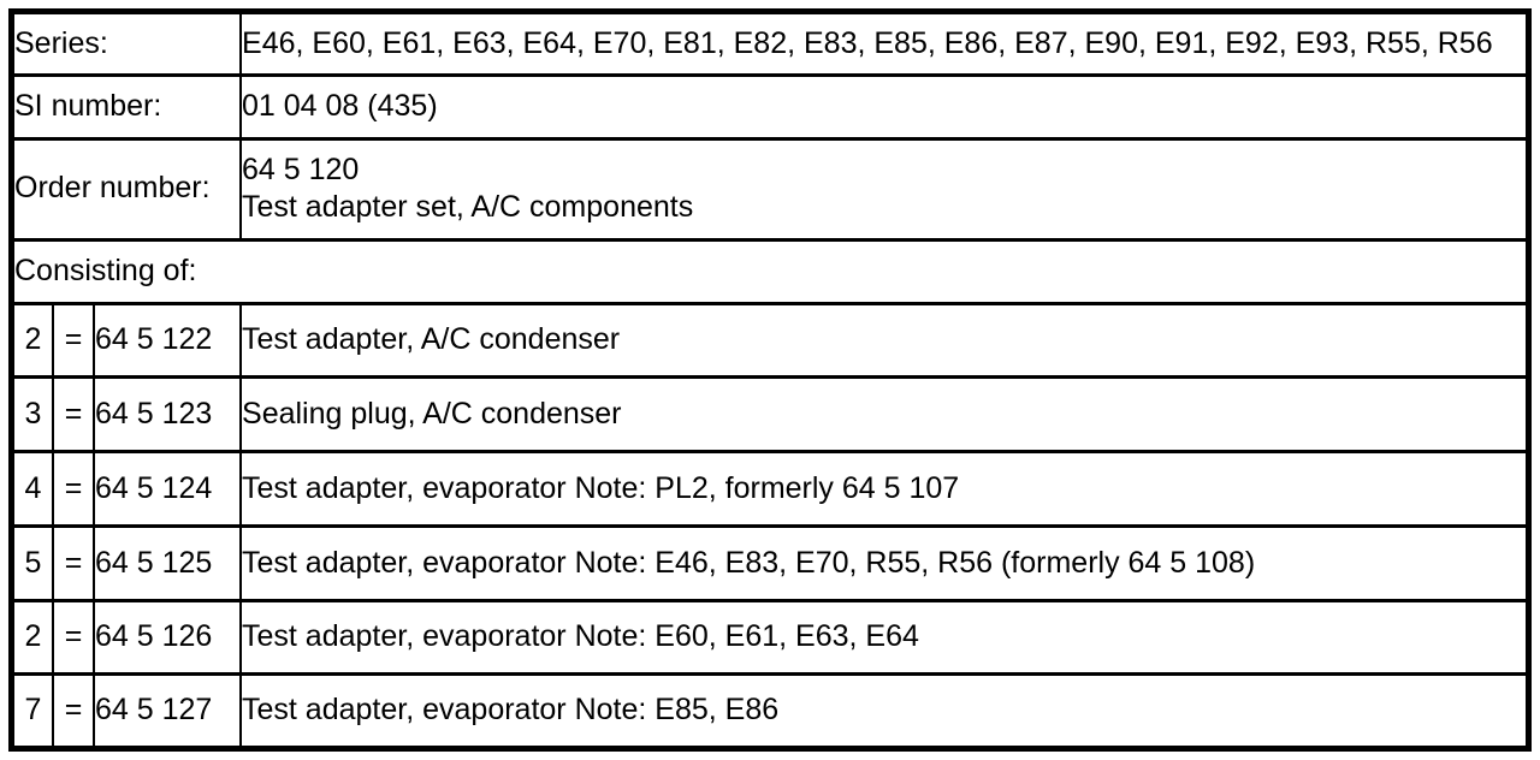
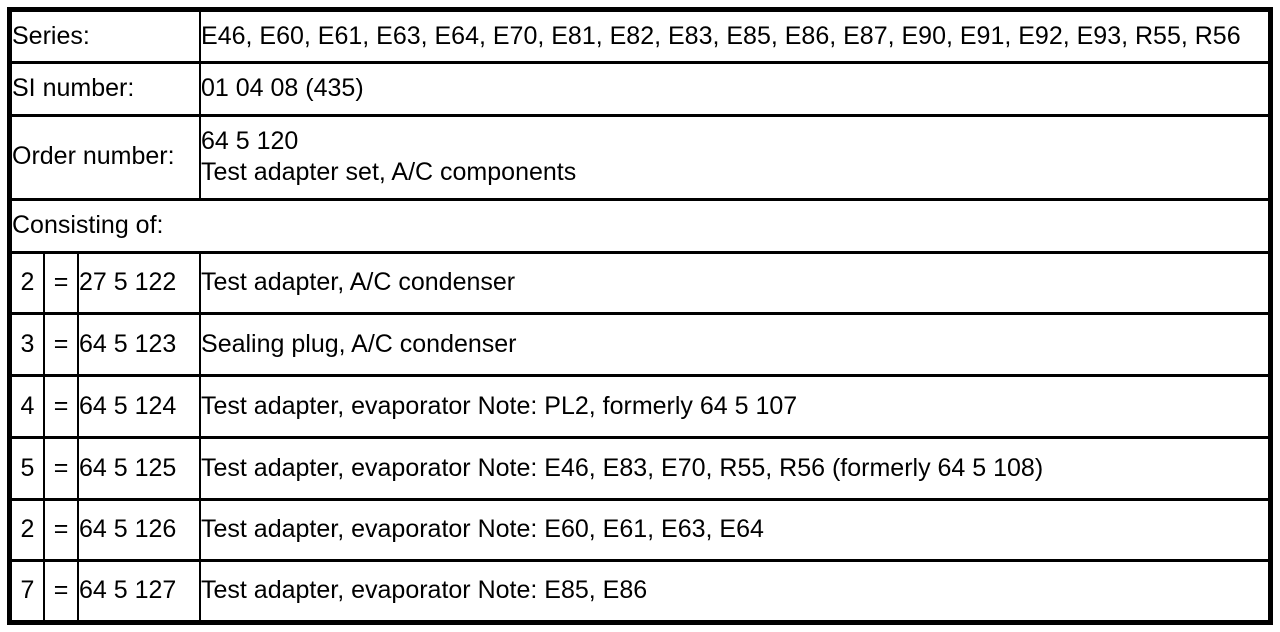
  Series:	E46, E60, E61, E63, E64, E70, E81, E82, E83, E85, E86, E87, E90, E91, E92, E93, R55, R56
  SI number:	01 04 08 (435)
  Order number:	64 5 120 Test adapter set, A/C components
  Consisting of:
- 2	=	64 5 122	Test adapter, A/C condenser
+ 2	=	27 5 122	Test adapter, A/C condenser
  3	=	64 5 123	Sealing plug, A/C condenser
  4	=	64 5 124	Test adapter, evaporator Note: PL2, formerly 64 5 107
  5	=	64 5 125	Test adapter, evaporator Note: E46, E83, E70, R55, R56 (formerly 64 5 108)
  2	=	64 5 126	Test adapter, evaporator Note: E60, E61, E63, E64
  7	=	64 5 127	Test adapter, evaporator Note: E85, E86
